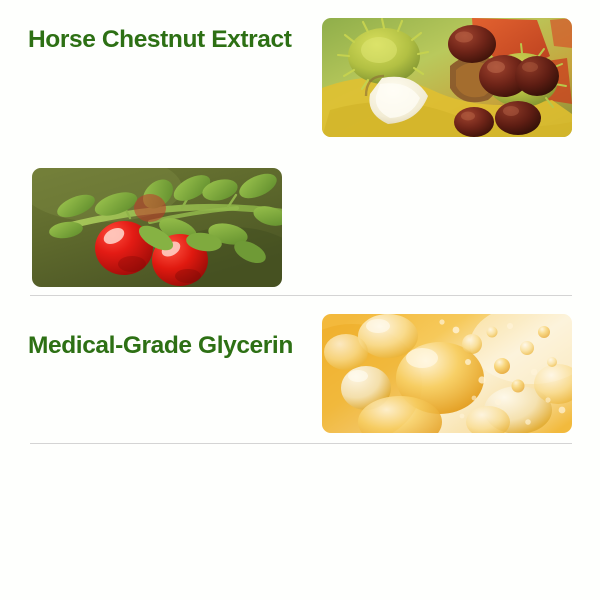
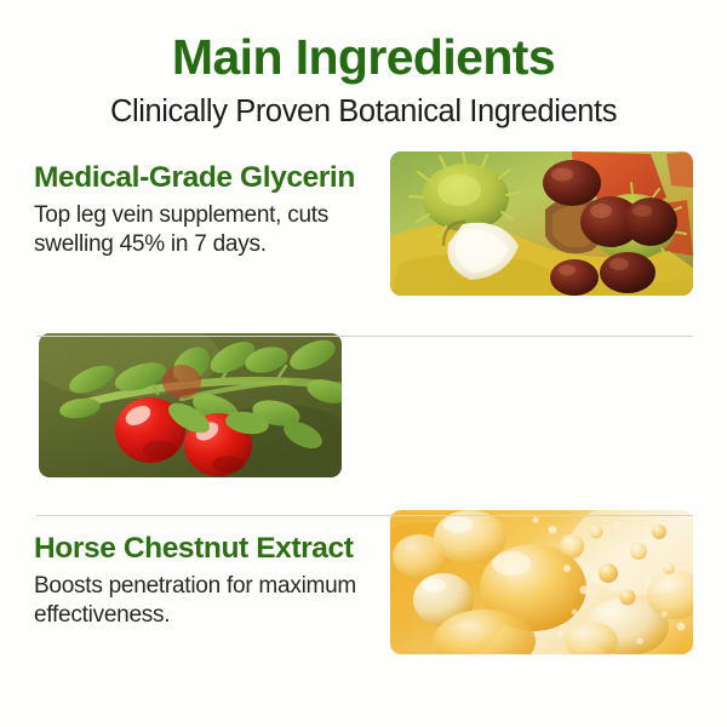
+ Main Ingredients
+ Clinically Proven Botanical Ingredients
- Horse Chestnut Extract
+ Medical-Grade Glycerin
+ Top leg vein supplement, cuts swelling 45% in 7 days.
- Medical-Grade Glycerin
+ Horse Chestnut Extract
+ Boosts penetration for maximum effectiveness.
